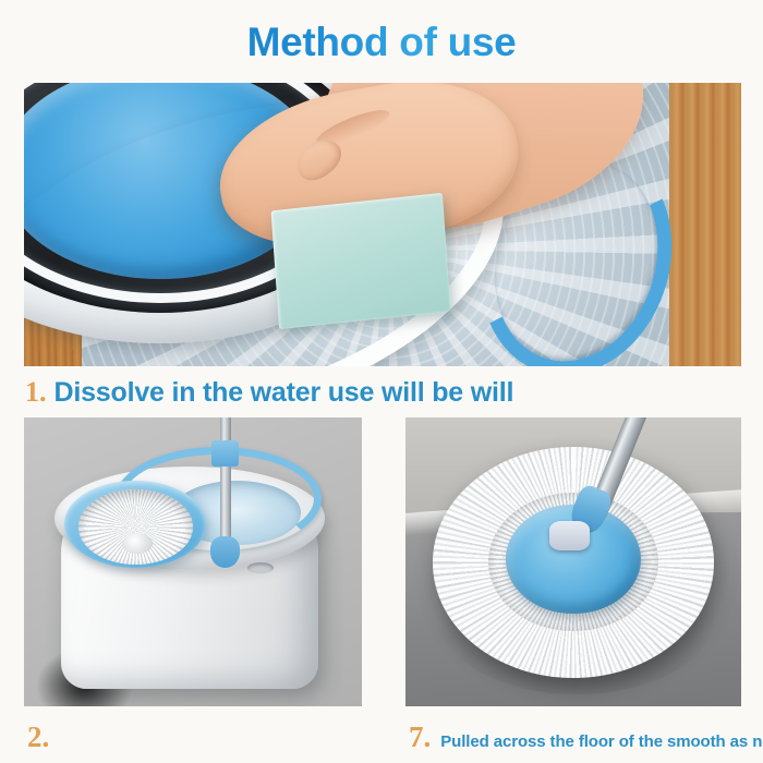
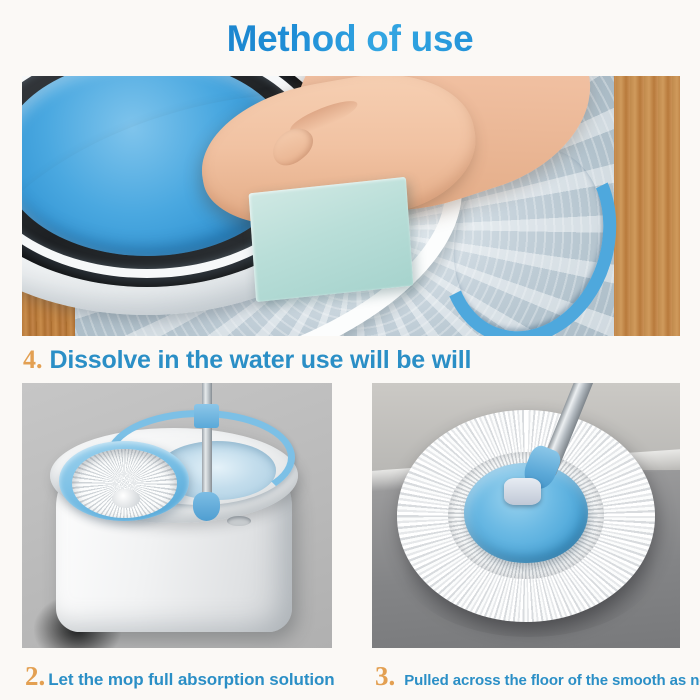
  Method of use
- 1.
+ 4.
  Dissolve in the water use will be will
  2.
+ Let the mop full absorption solution
- 7.
+ 3.
  Pulled across the floor of the smooth as n
